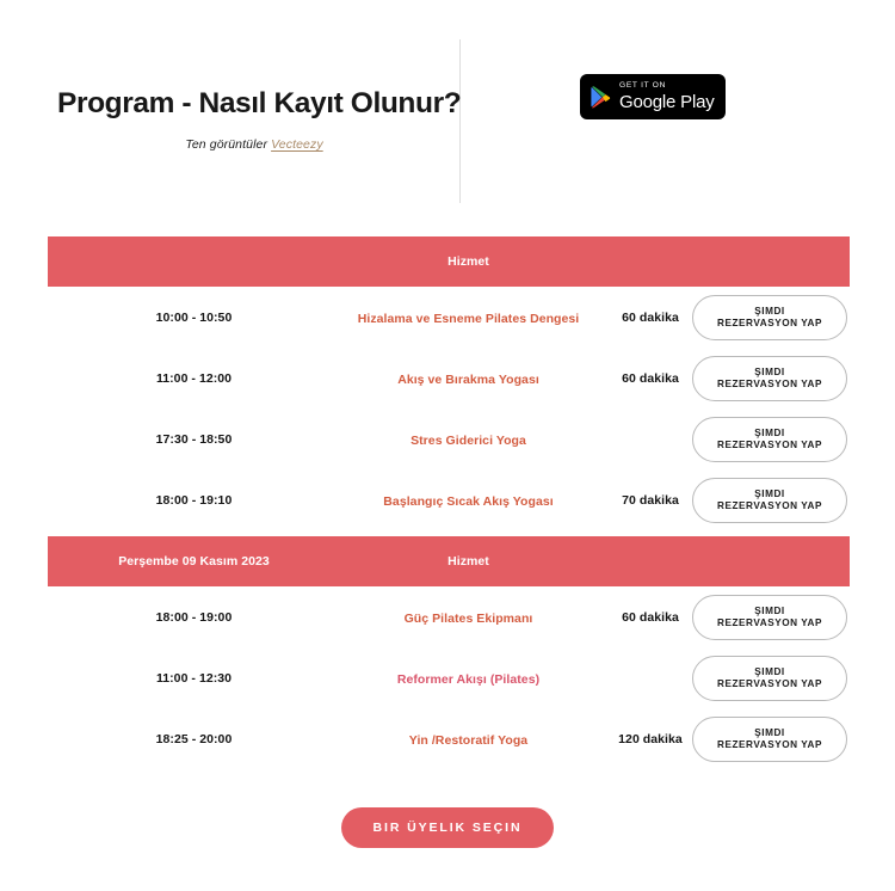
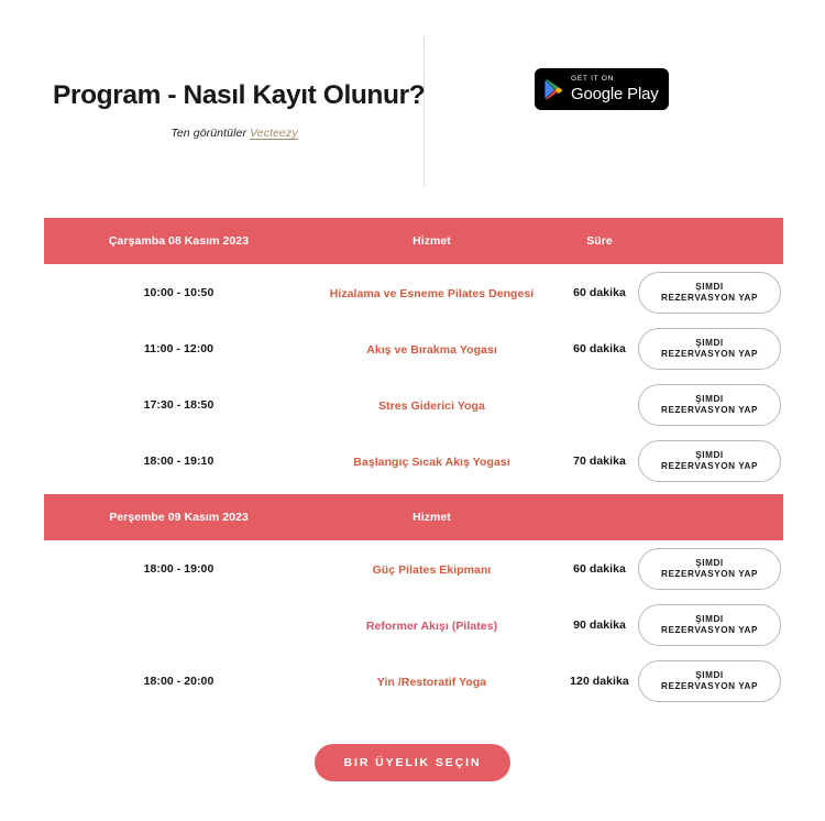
  Program - Nasıl Kayıt Olunur?
  Ten görüntüler Vecteezy
  Google Play
+ Çarşamba 08 Kasım 2023
  Hizmet
+ Süre
  10:00 - 10:50
  Hizalama ve Esneme Pilates Dengesi
  60 dakika
  ŞIMDI
  REZERVASYON YAP
  11:00 - 12:00
  Akış ve Bırakma Yogası
  60 dakika
  ŞIMDI
  REZERVASYON YAP
  17:30 - 18:50
  Stres Giderici Yoga
  ŞIMDI
  REZERVASYON YAP
  18:00 - 19:10
  Başlangıç Sıcak Akış Yogası
  70 dakika
  ŞIMDI
  REZERVASYON YAP
  Perşembe 09 Kasım 2023
  Hizmet
  18:00 - 19:00
  Güç Pilates Ekipmanı
  60 dakika
  ŞIMDI
  REZERVASYON YAP
- 11:00 - 12:30
  Reformer Akışı (Pilates)
+ 90 dakika
  ŞIMDI
  REZERVASYON YAP
- 18:25 - 20:00
+ 18:00 - 20:00
  Yin /Restoratif Yoga
  120 dakika
  ŞIMDI
  REZERVASYON YAP
  BIR ÜYELIK SEÇIN
